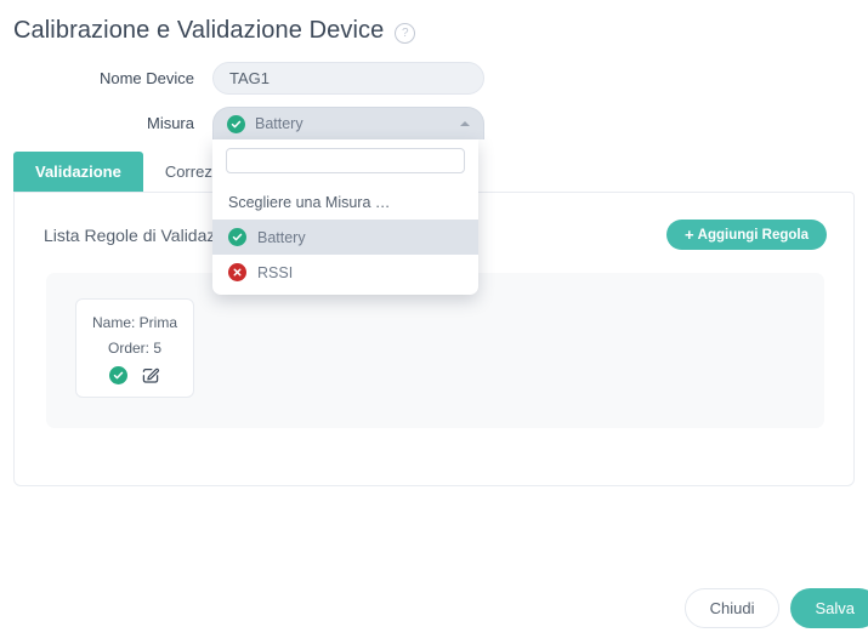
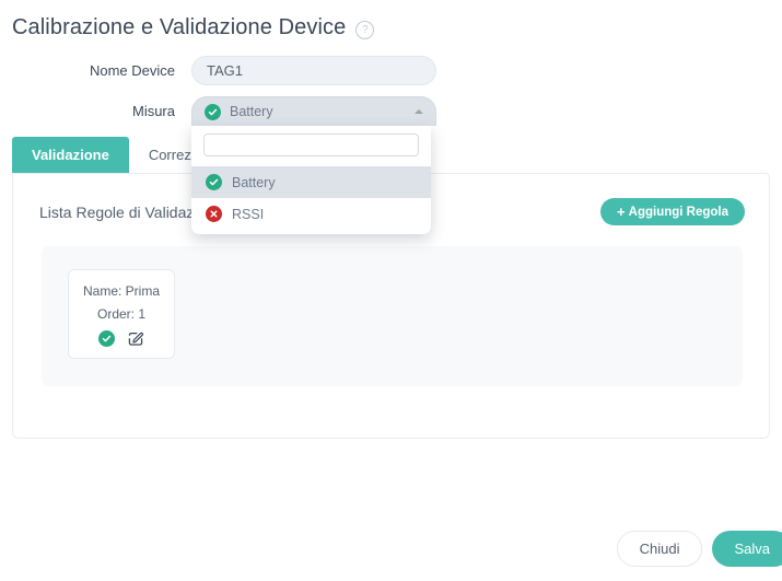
  Calibrazione e Validazione Device
  ?
  Nome Device
  TAG1
  Misura
  Battery
- Scegliere una Misura …
  Battery
  RSSI
  Validazione
  Lista Regole di Validaz
  +
  Aggiungi Regola
  Name: Prima
- Order: 5
+ Order: 1
  Chiudi
  Salva
